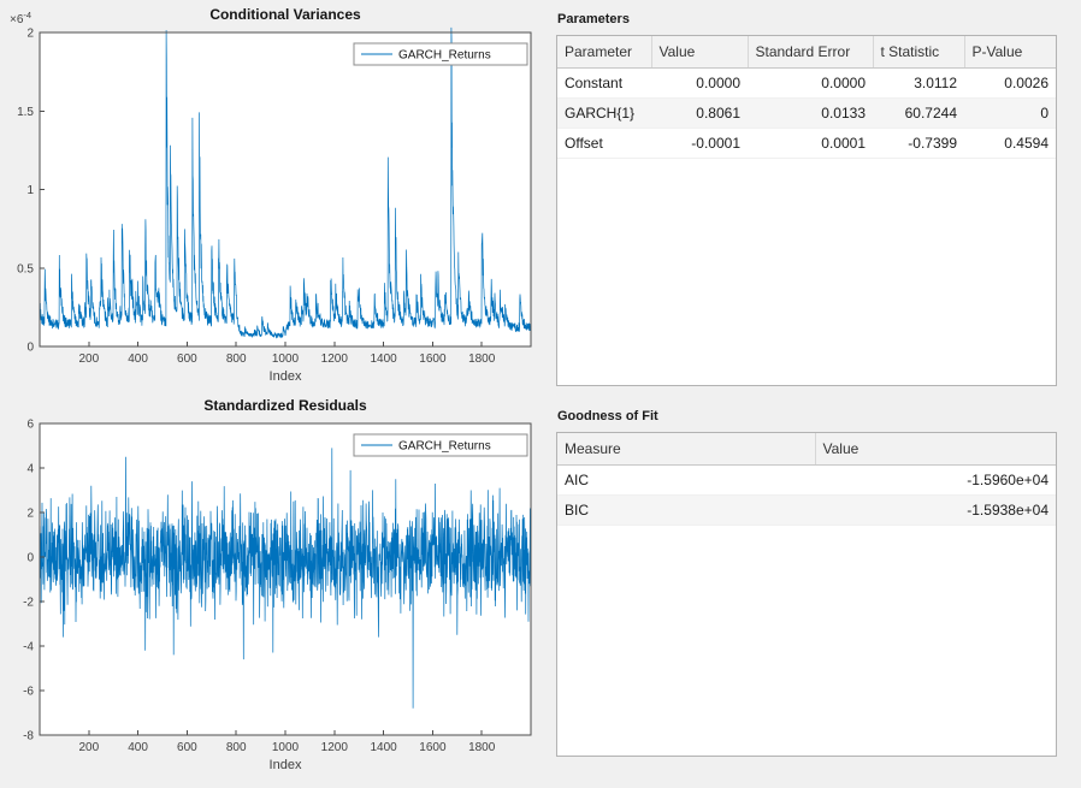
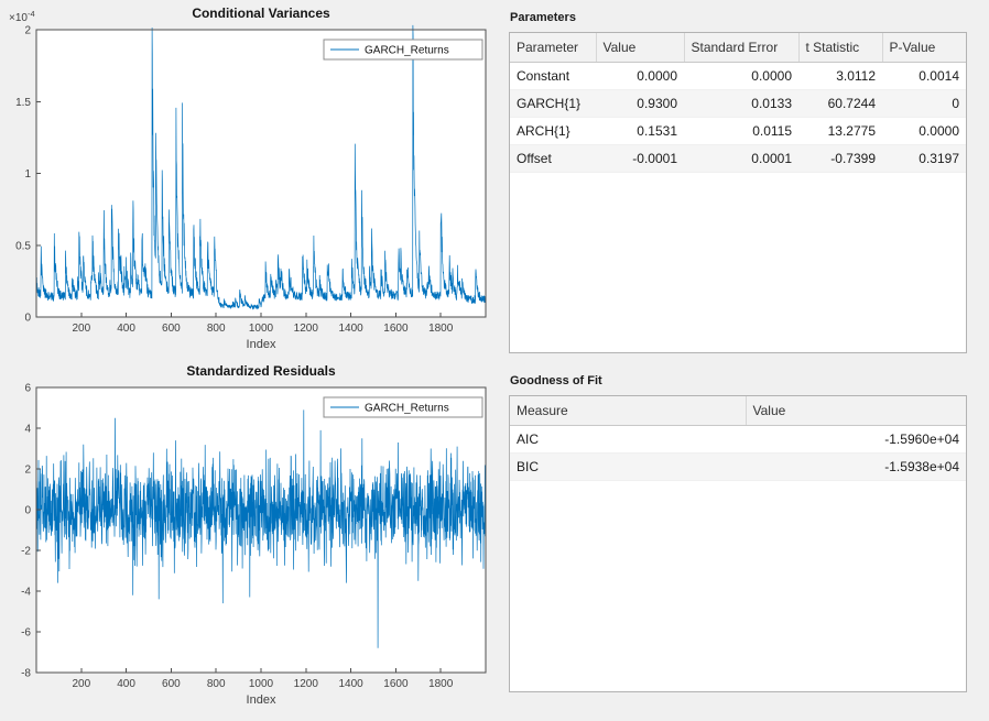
  200
  400
  600
  800
  1000
  1200
  1400
  1600
  1800
  0
  0.5
  1
  1.5
  2
  Conditional Variances
  Index
- ×6-4
+ ×10-4
  GARCH_Returns
  200
  400
  600
  800
  1000
  1200
  1400
  1600
  1800
  -8
  -6
  -4
  -2
  0
  2
  4
  6
  Standardized Residuals
  Index
  GARCH_Returns
  Parameters
  Parameter	Value	Standard Error	t Statistic	P-Value
- Constant	0.0000	0.0000	3.0112	0.0026
+ Constant	0.0000	0.0000	3.0112	0.0014
- GARCH{1}	0.8061	0.0133	60.7244	0
+ GARCH{1}	0.9300	0.0133	60.7244	0
+ ARCH{1}	0.1531	0.0115	13.2775	0.0000
- Offset	-0.0001	0.0001	-0.7399	0.4594
+ Offset	-0.0001	0.0001	-0.7399	0.3197
  Goodness of Fit
  Measure	Value
  AIC	-1.5960e+04
  BIC	-1.5938e+04
